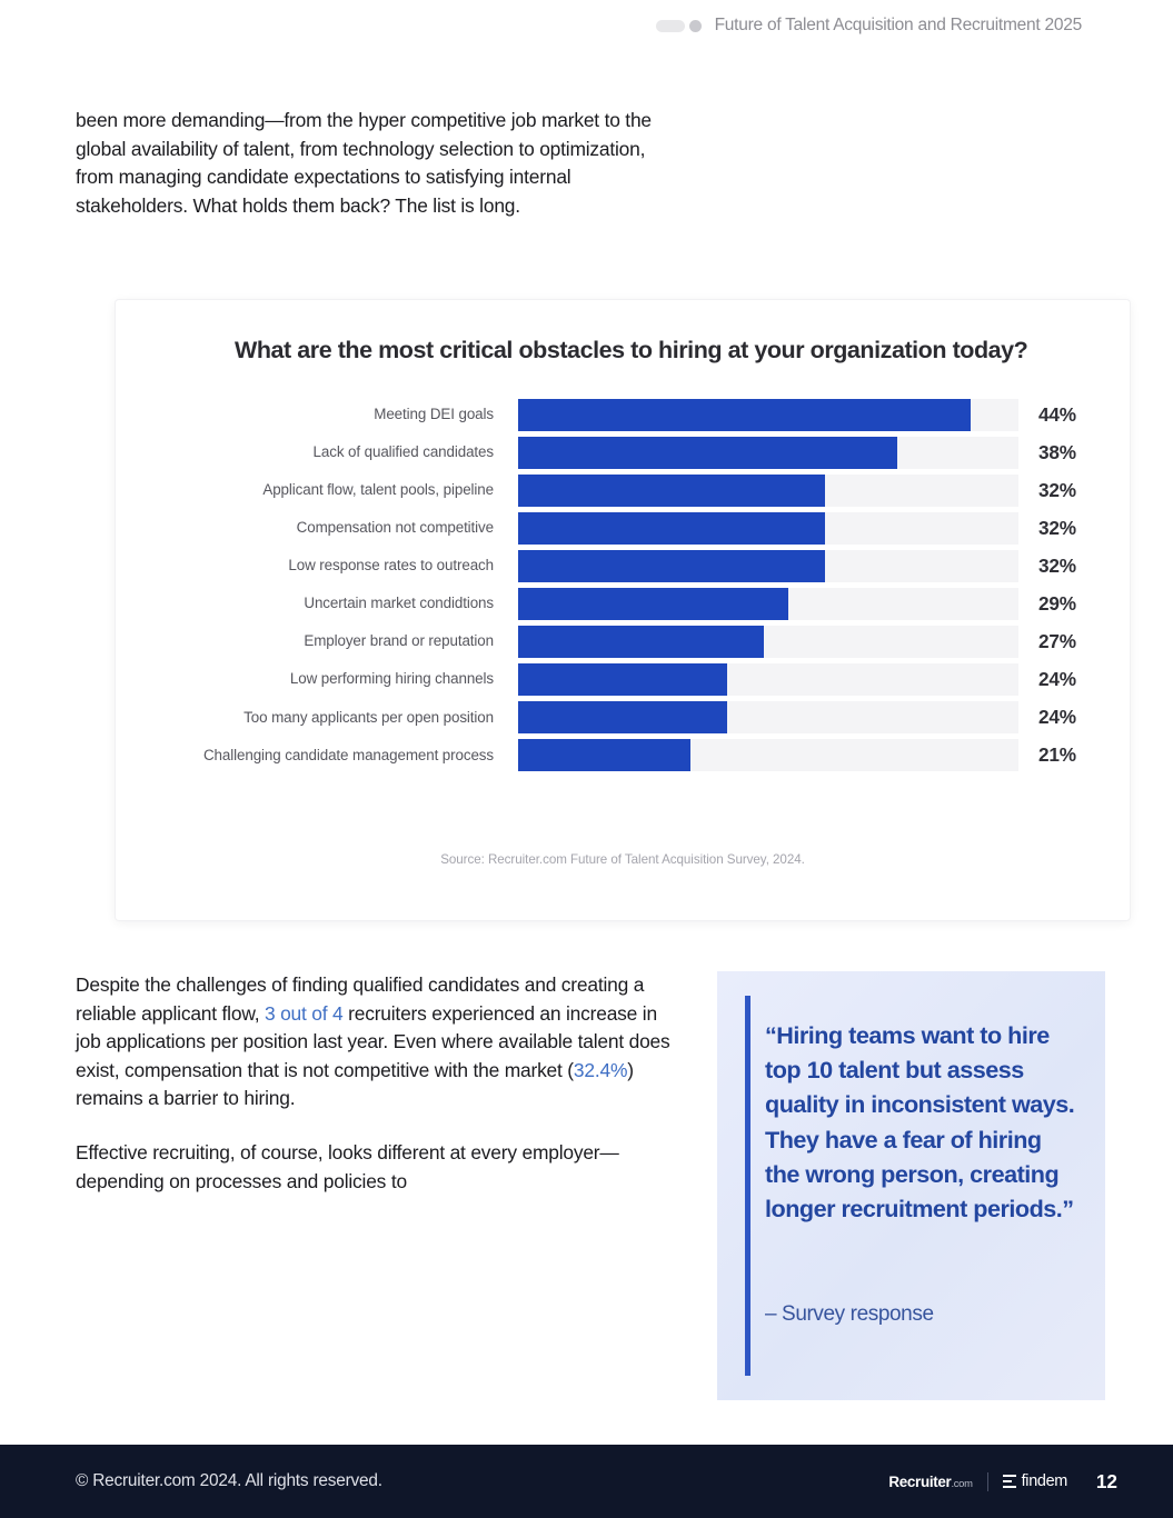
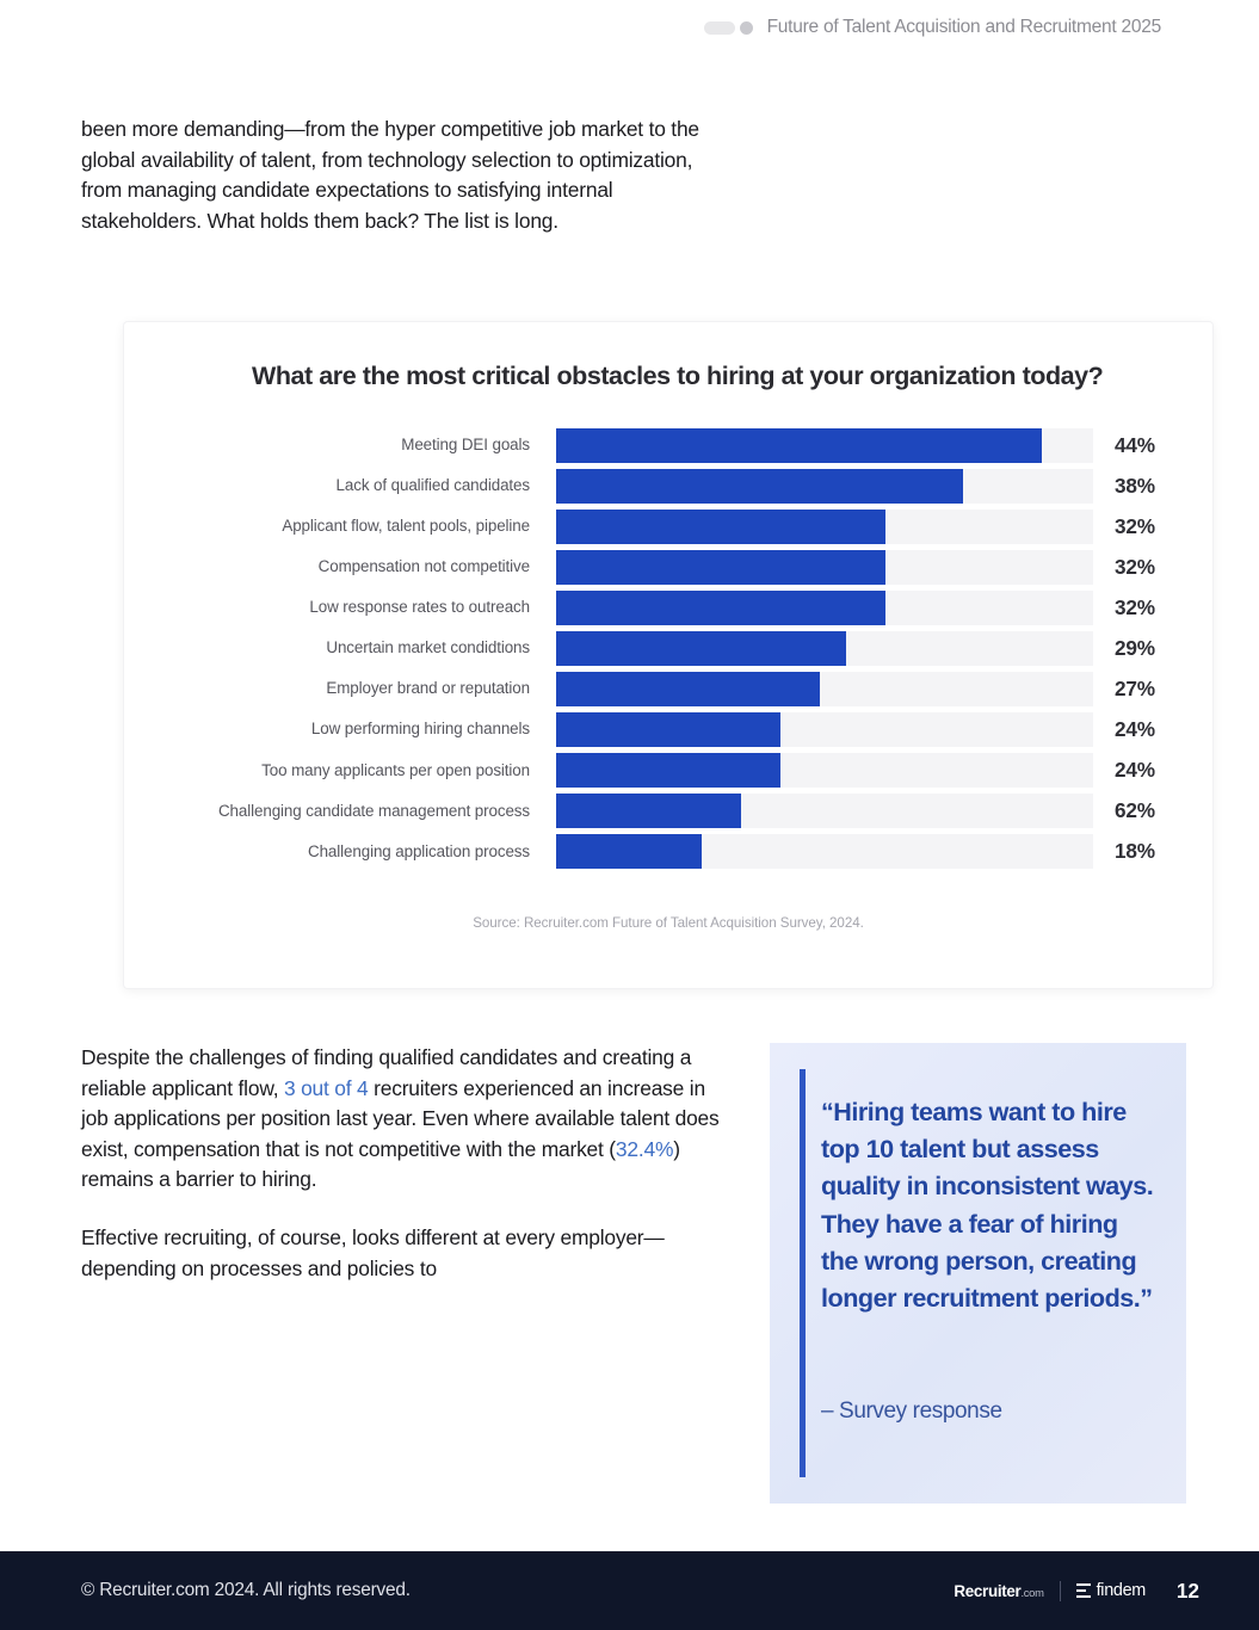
  Future of Talent Acquisition and Recruitment 2025
  been more demanding—from the hyper competitive job market to the global availability of talent, from technology selection to optimization, from managing candidate expectations to satisfying internal stakeholders. What holds them back? The list is long.
  What are the most critical obstacles to hiring at your organization today?
  Meeting DEI goals
  44%
  Lack of qualified candidates
  38%
  Applicant flow, talent pools, pipeline
  32%
  Compensation not competitive
  32%
  Low response rates to outreach
  32%
  Uncertain market condidtions
  29%
  Employer brand or reputation
  27%
  Low performing hiring channels
  24%
  Too many applicants per open position
  24%
  Challenging candidate management process
- 21%
+ 62%
+ Challenging application process
+ 18%
  Source: Recruiter.com Future of Talent Acquisition Survey, 2024.
  Despite the challenges of finding qualified candidates and creating a reliable applicant flow, 3 out of 4 recruiters experienced an increase in job applications per position last year. Even where available talent does exist, compensation that is not competitive with the market (32.4%) remains a barrier to hiring.
  Effective recruiting, of course, looks different at every employer—depending on processes and policies to
  “Hiring teams want to hire top 10 talent but assess quality in inconsistent ways. They have a fear of hiring the wrong person, creating longer recruitment periods.”
  – Survey response
  © Recruiter.com 2024. All rights reserved.
  Recruiter.com
  findem
  12
